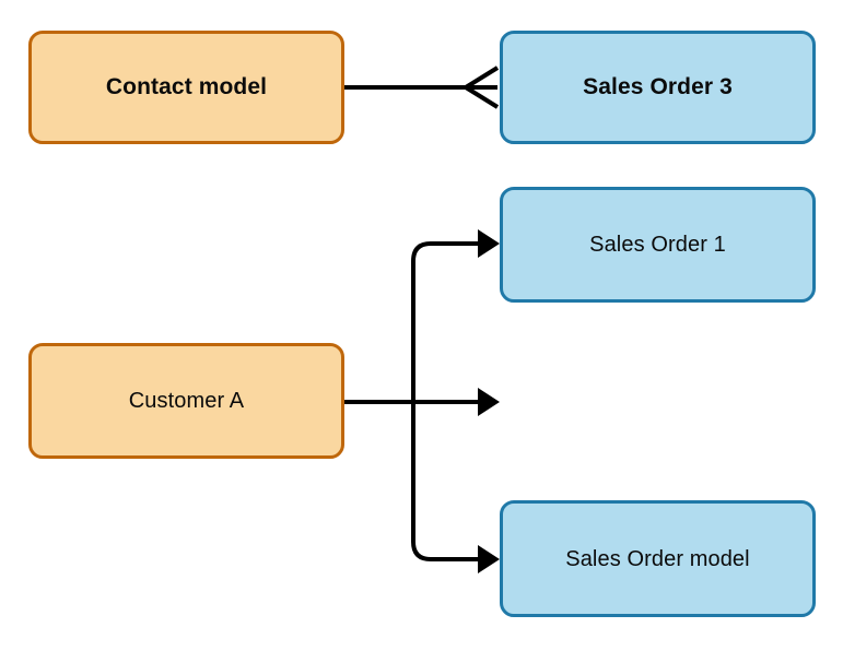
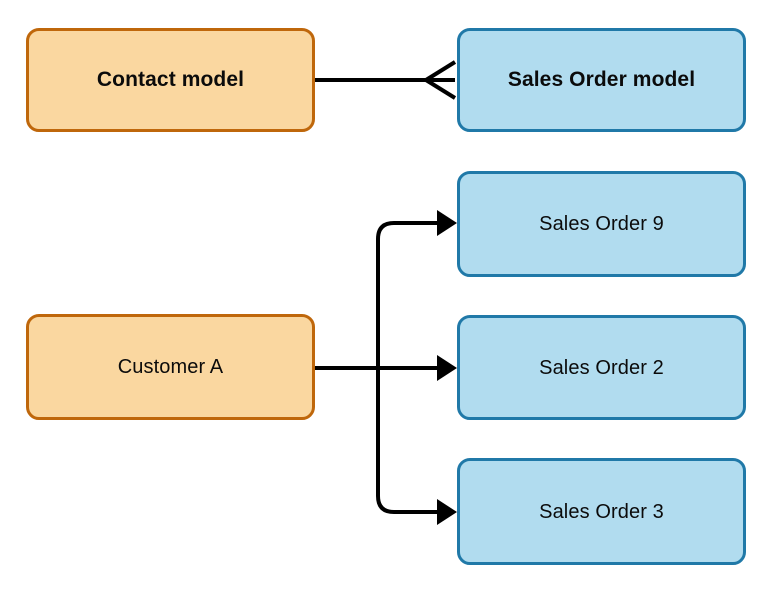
  Contact model
- Sales Order 3
+ Sales Order model
  Customer A
- Sales Order 1
+ Sales Order 9
+ Sales Order 2
- Sales Order model
+ Sales Order 3
